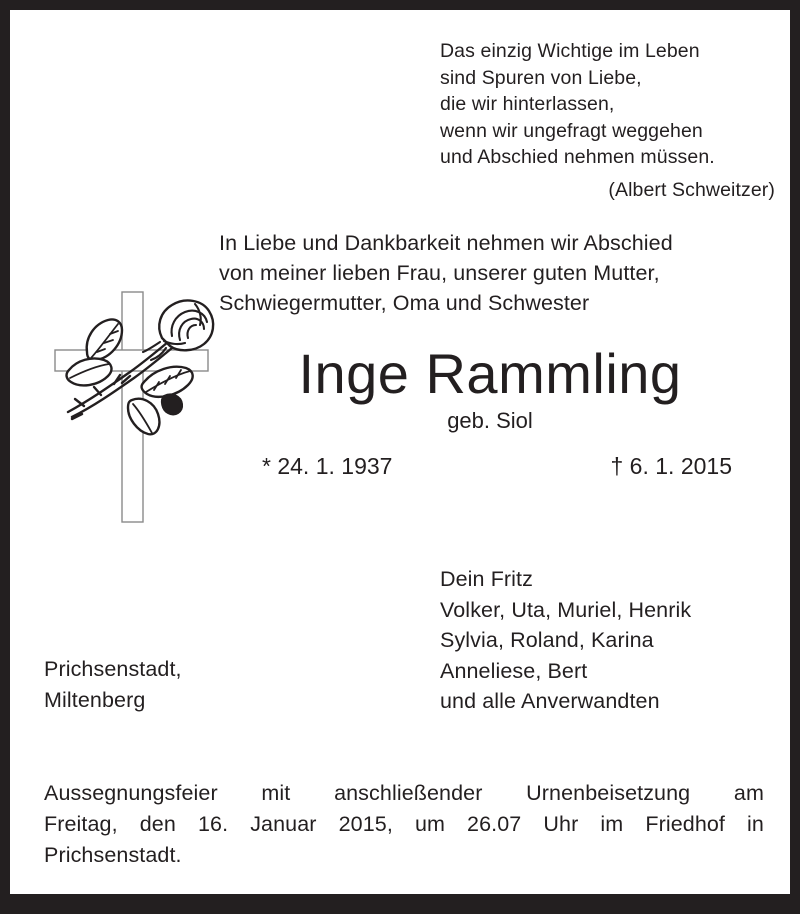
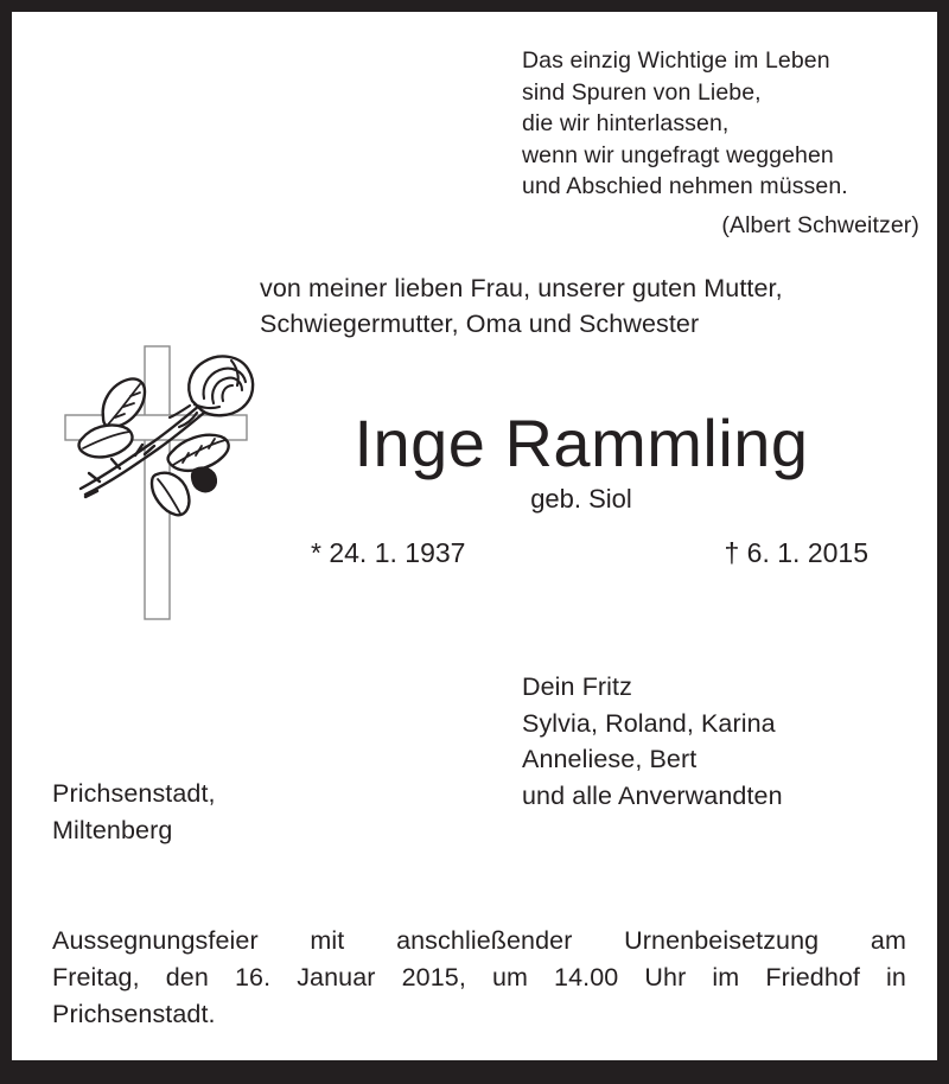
  Das einzig Wichtige im Leben
  sind Spuren von Liebe,
  die wir hinterlassen,
  wenn wir ungefragt weggehen
  und Abschied nehmen müssen.
  (Albert Schweitzer)
- In Liebe und Dankbarkeit nehmen wir Abschied
  von meiner lieben Frau, unserer guten Mutter,
  Schwiegermutter, Oma und Schwester
  Inge Rammling
  geb. Siol
  * 24. 1. 1937
  † 6. 1. 2015
  Dein Fritz
- Volker, Uta, Muriel, Henrik
  Sylvia, Roland, Karina
  Anneliese, Bert
  und alle Anverwandten
  Prichsenstadt,
  Miltenberg
  Aussegnungsfeier mit anschließender Urnenbeisetzung am
- Freitag, den 16. Januar 2015, um 26.07 Uhr im Friedhof in
+ Freitag, den 16. Januar 2015, um 14.00 Uhr im Friedhof in
  Prichsenstadt.
